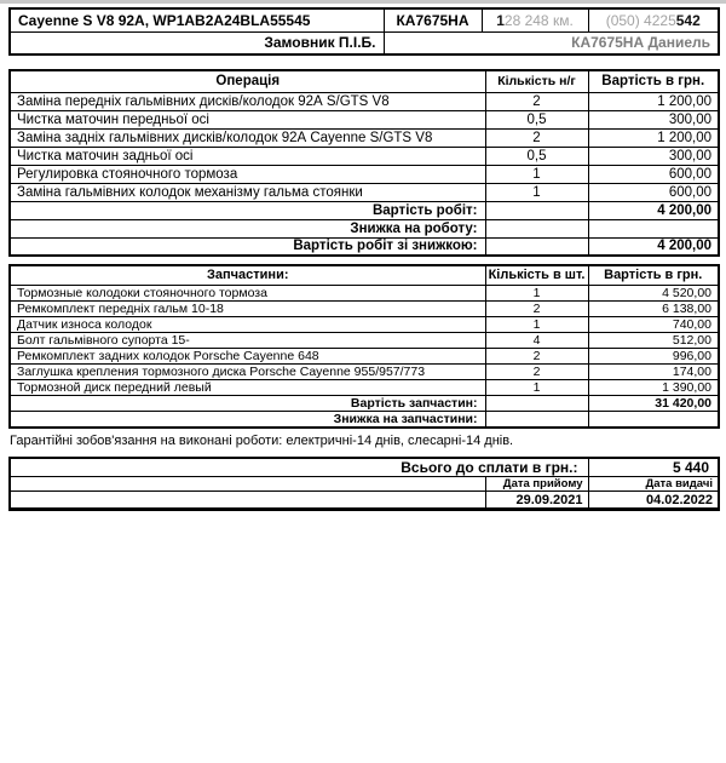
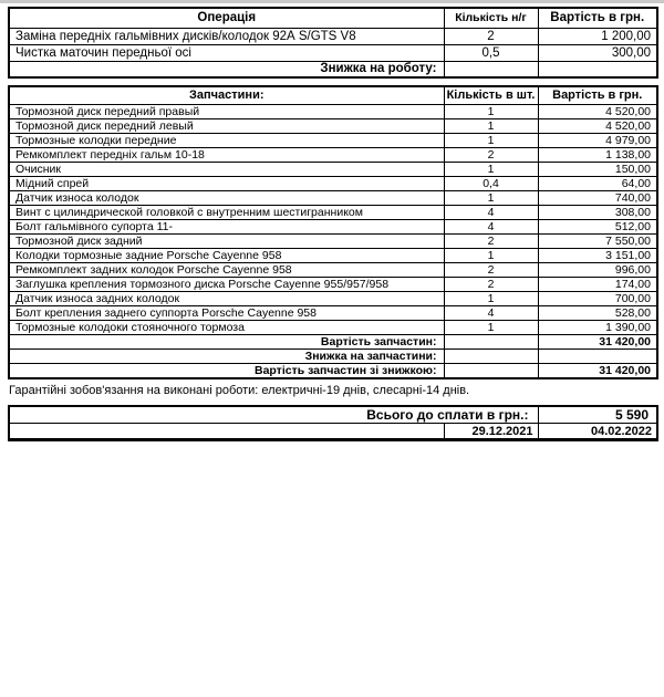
- Cayenne S V8 92A, WP1AB2A24BLA55545	КА7675НА	128 248 км.	(050) 4225542
- Замовник П.І.Б.	КА7675НА Даниель
  Операція	Кількість н/г	Вартість в грн.
  Заміна передніх гальмівних дисків/колодок 92А S/GTS V8	2	1 200,00
  Чистка маточин передньої осі	0,5	300,00
- Заміна задніх гальмівних дисків/колодок 92А Cayenne S/GTS V8	2	1 200,00
- Чистка маточин задньої осі	0,5	300,00
- Регулировка стояночного тормоза	1	600,00
- Заміна гальмівних колодок механізму гальма стоянки	1	600,00
- Вартість робіт:		4 200,00
  Знижка на роботу:
- Вартість робіт зі знижкою:		4 200,00
  Запчастини:	Кількість в шт.	Вартість в грн.
+ Тормозной диск передний правый	1	4 520,00
- Тормозные колодоки стояночного тормоза	1	4 520,00
+ Тормозной диск передний левый	1	4 520,00
+ Тормозные колодки передние	1	4 979,00
- Ремкомплект передніх гальм 10-18	2	6 138,00
+ Ремкомплект передніх гальм 10-18	2	1 138,00
+ Очисник	1	150,00
+ Мідний спрей	0,4	64,00
  Датчик износа колодок	1	740,00
+ Винт с цилиндрической головкой с внутренним шестигранником	4	308,00
- Болт гальмівного супорта 15-	4	512,00
+ Болт гальмівного супорта 11-	4	512,00
+ Тормозной диск задний	2	7 550,00
+ Колодки тормозные задние Porsche Cayenne 958	1	3 151,00
- Ремкомплект задних колодок Porsche Cayenne 648	2	996,00
+ Ремкомплект задних колодок Porsche Cayenne 958	2	996,00
- Заглушка крепления тормозного диска Porsche Cayenne 955/957/773	2	174,00
+ Заглушка крепления тормозного диска Porsche Cayenne 955/957/958	2	174,00
+ Датчик износа задних колодок	1	700,00
+ Болт крепления заднего суппорта Porsche Cayenne 958	4	528,00
- Тормозной диск передний левый	1	1 390,00
+ Тормозные колодоки стояночного тормоза	1	1 390,00
  Вартість запчастин:		31 420,00
  Знижка на запчастини:
+ Вартість запчастин зі знижкою:		31 420,00
- Гарантійні зобов'язання на виконані роботи: електричні-14 днів, слесарні-14 днів.
+ Гарантійні зобов'язання на виконані роботи: електричні-19 днів, слесарні-14 днів.
- Всього до сплати в грн.:	5 440
+ Всього до сплати в грн.:	5 590
- 	Дата прийому	Дата видачі
- 	29.09.2021	04.02.2022
+ 	29.12.2021	04.02.2022
